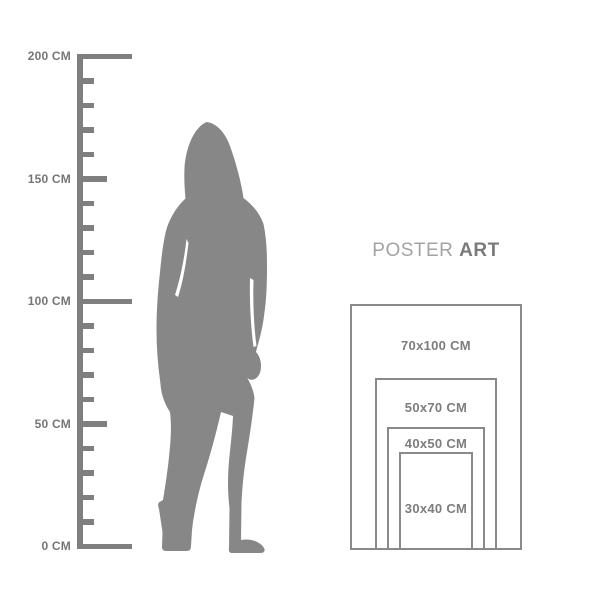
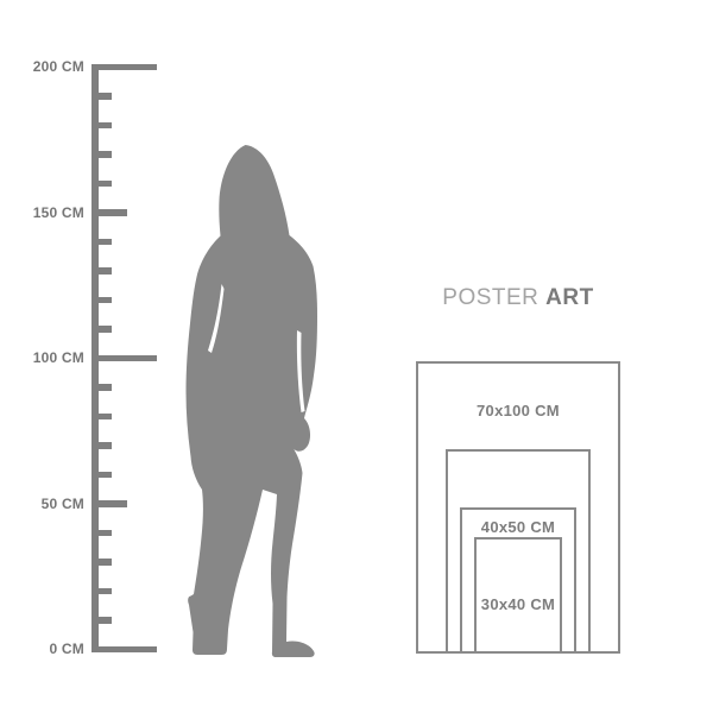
  200 CM
  150 CM
  100 CM
  50 CM
  0 CM
  POSTER ART
  70x100 CM
- 50x70 CM
  40x50 CM
  30x40 CM
